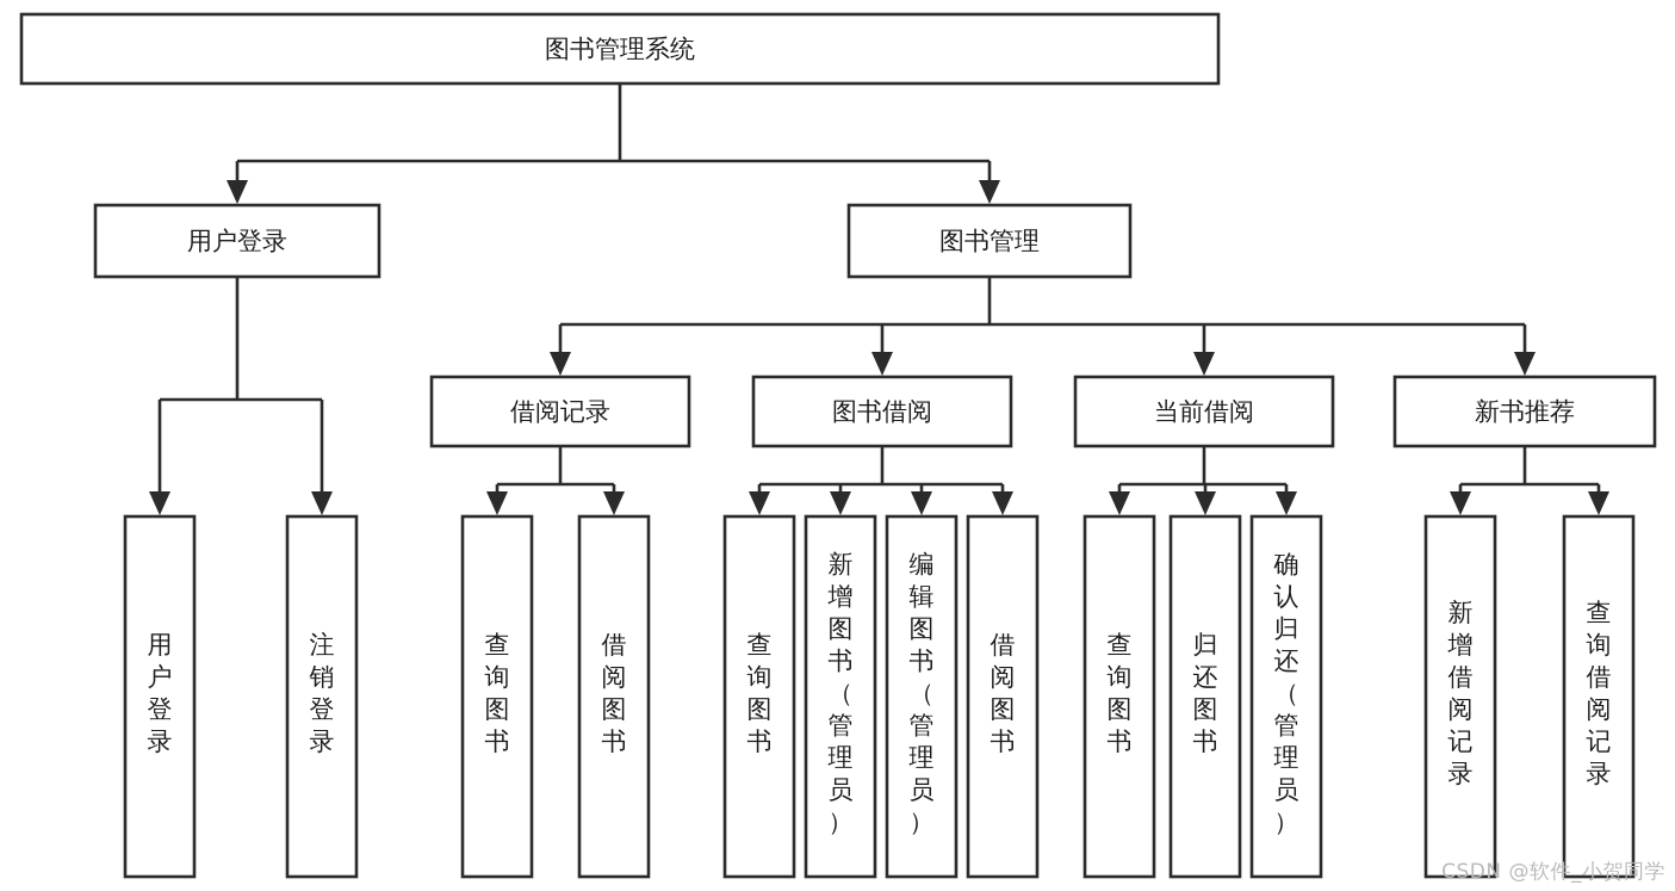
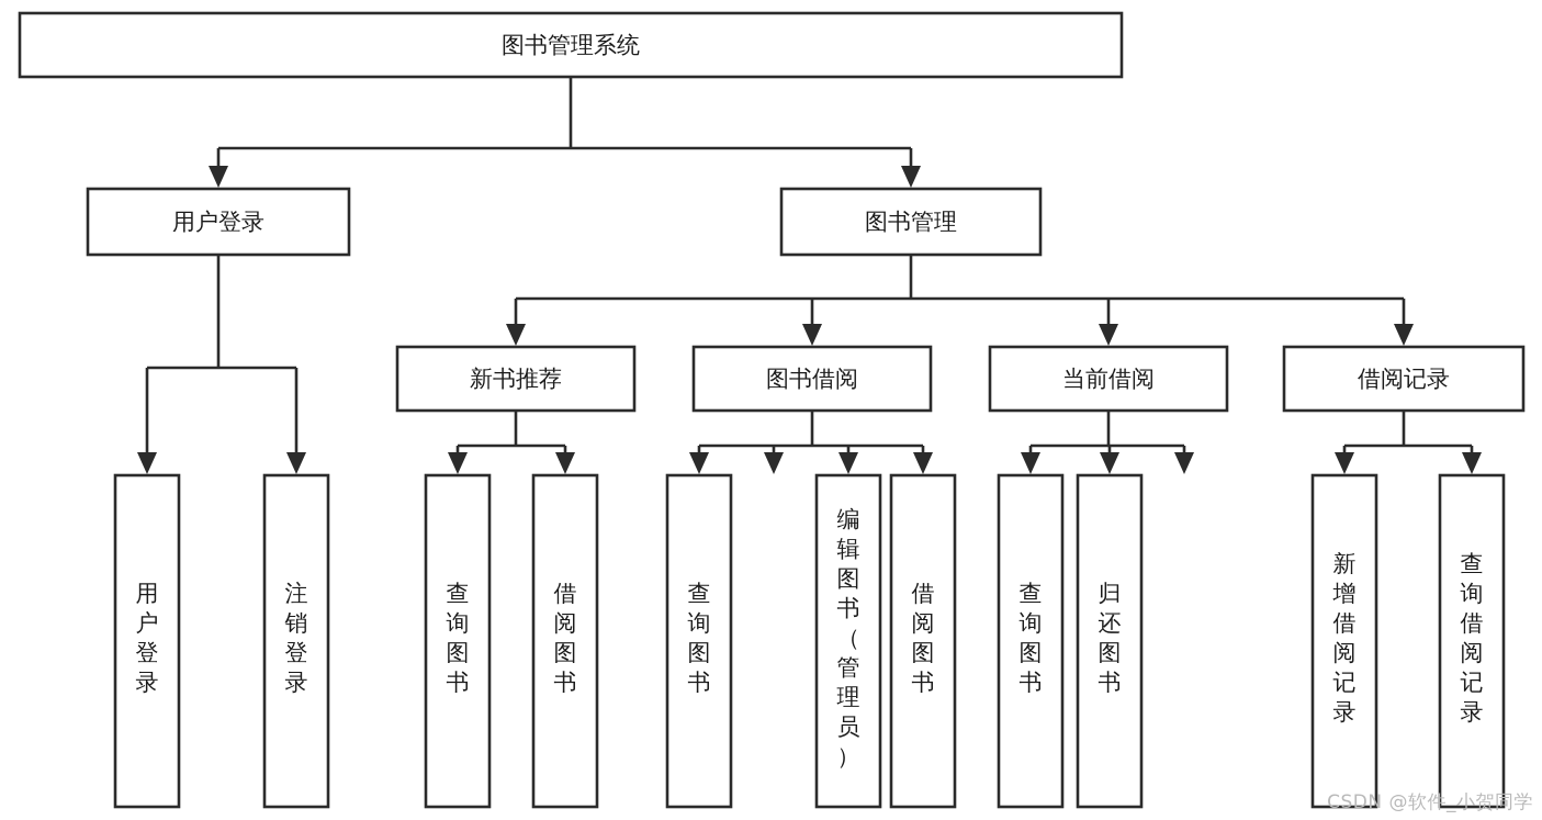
  图书管理系统
  用户登录
  图书管理
- 借阅记录
+ 新书推荐
  图书借阅
  当前借阅
- 新书推荐
+ 借阅记录
  用户登录
  注销登录
  查询图书
  借阅图书
  查询图书
- 新增图书（管理员）
  编辑图书（管理员）
  借阅图书
  查询图书
  归还图书
- 确认归还（管理员）
  新增借阅记录
  查询借阅记录
  CSDN @软件_小贺同学
